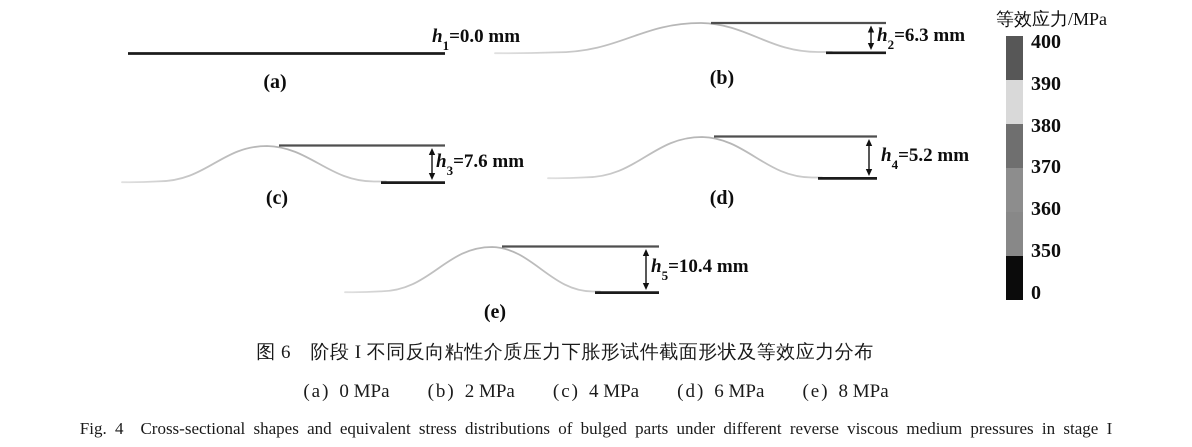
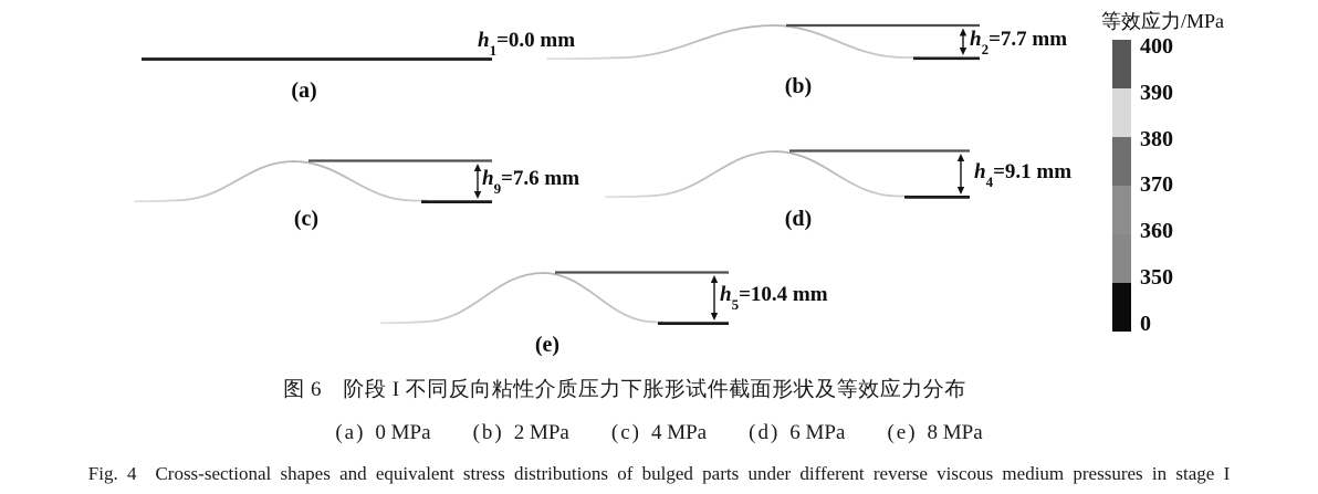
  h1=0.0 mm
  (a)
- h2=6.3 mm
+ h2=7.7 mm
  (b)
- h3=7.6 mm
+ h9=7.6 mm
  (c)
- h4=5.2 mm
+ h4=9.1 mm
  (d)
  h5=10.4 mm
  (e)
  等效应力/MPa
  400
  390
  380
  370
  360
  350
  0
  图 6 阶段 I 不同反向粘性介质压力下胀形试件截面形状及等效应力分布
  (a) 0 MPa
  (b) 2 MPa
  (c) 4 MPa
  (d) 6 MPa
  (e) 8 MPa
  Fig. 4 Cross-sectional shapes and equivalent stress distributions of bulged parts under different reverse viscous medium pressures in stage I
